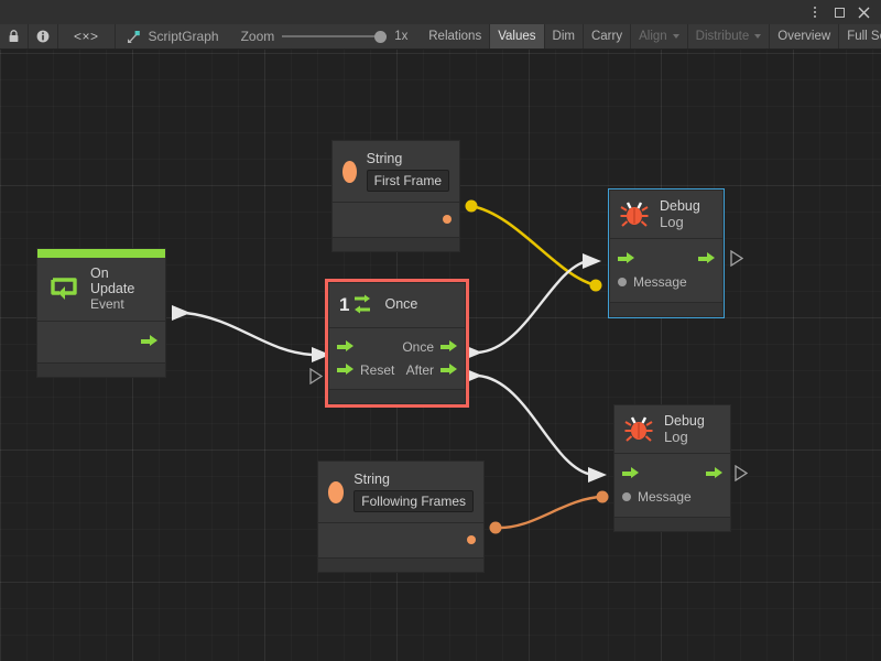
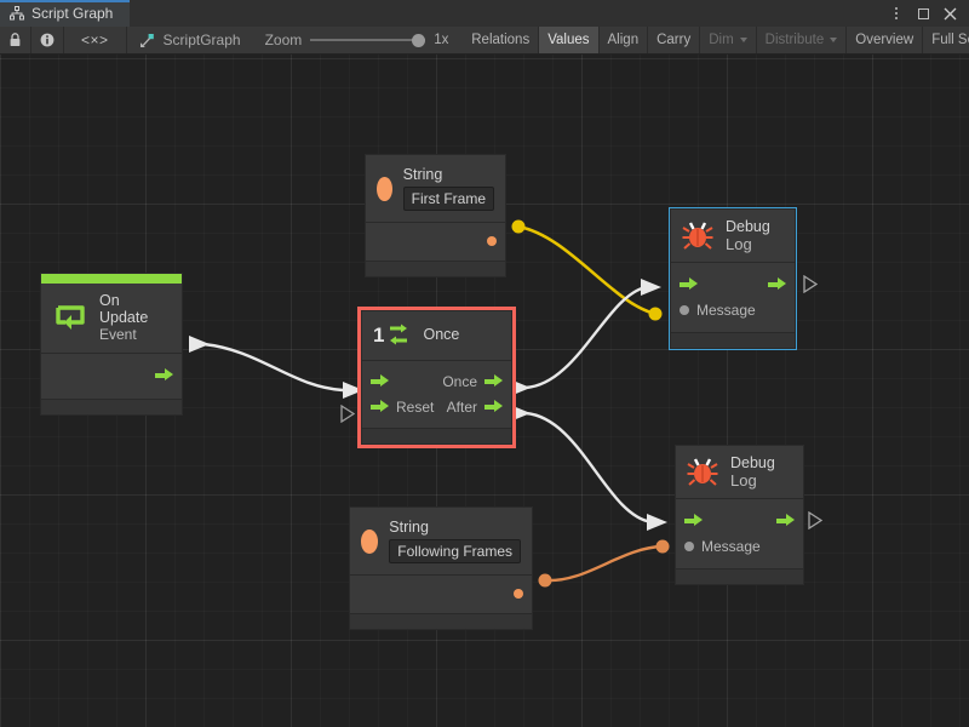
+ Script Graph
  <×>
  ScriptGraph
  Zoom
  1x
  Relations
  Values
- Dim
+ Align
  Carry
- Align
+ Dim
  Distribute
  Overview
  On Update
  Event
  String
  First Frame
  1
  Once
  Once
  Reset
  After
  String
  Following Frames
  Debug
  Log
  Message
  Debug
  Log
  Message
